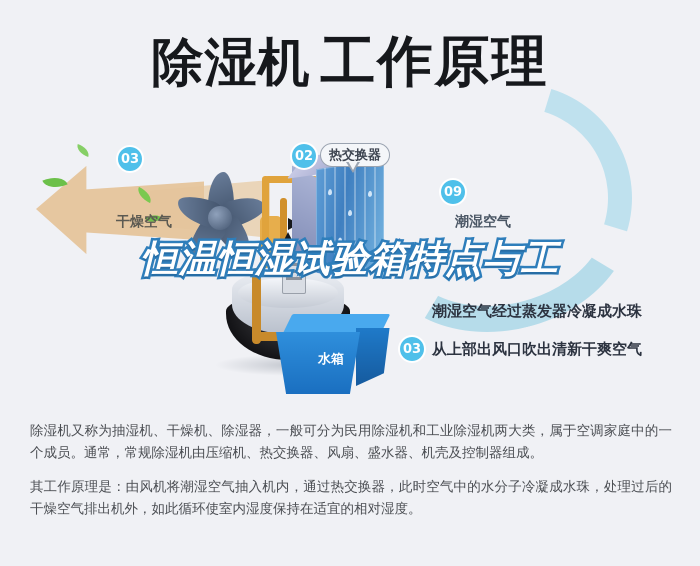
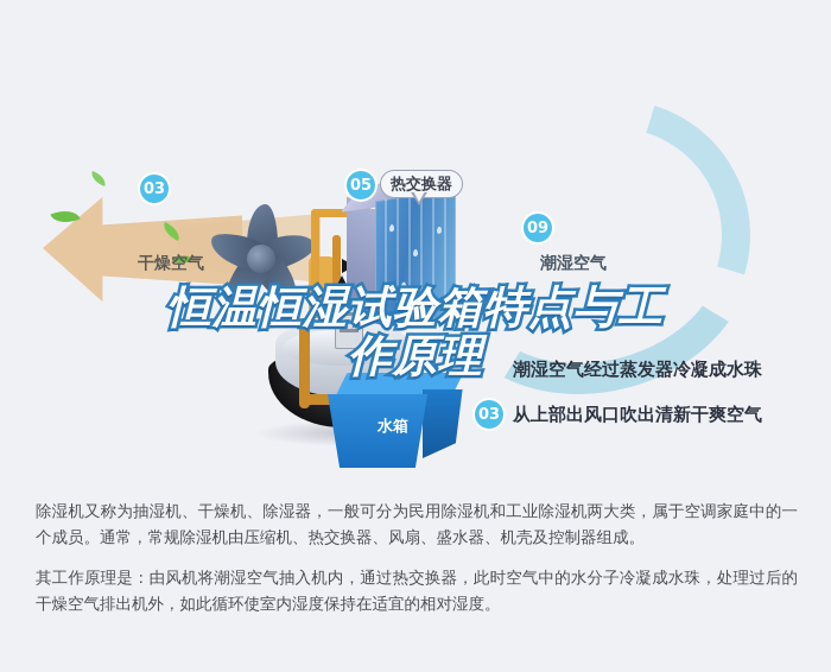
- 除湿机 工作原理
  水箱
  03
  干燥空气
- 02
+ 05
  热交换器
  09
  潮湿空气
  潮湿空气经过蒸发器冷凝成水珠
  03
  从上部出风口吹出清新干爽空气
  恒温恒湿试验箱特点与工
+ 作原理
  除湿机又称为抽湿机、干燥机、除湿器，一般可分为民用除湿机和工业除湿机两大类，属于空调家庭中的一个成员。通常，常规除湿机由压缩机、热交换器、风扇、盛水器、机壳及控制器组成。
  其工作原理是：由风机将潮湿空气抽入机内，通过热交换器，此时空气中的水分子冷凝成水珠，处理过后的干燥空气排出机外，如此循环使室内湿度保持在适宜的相对湿度。
